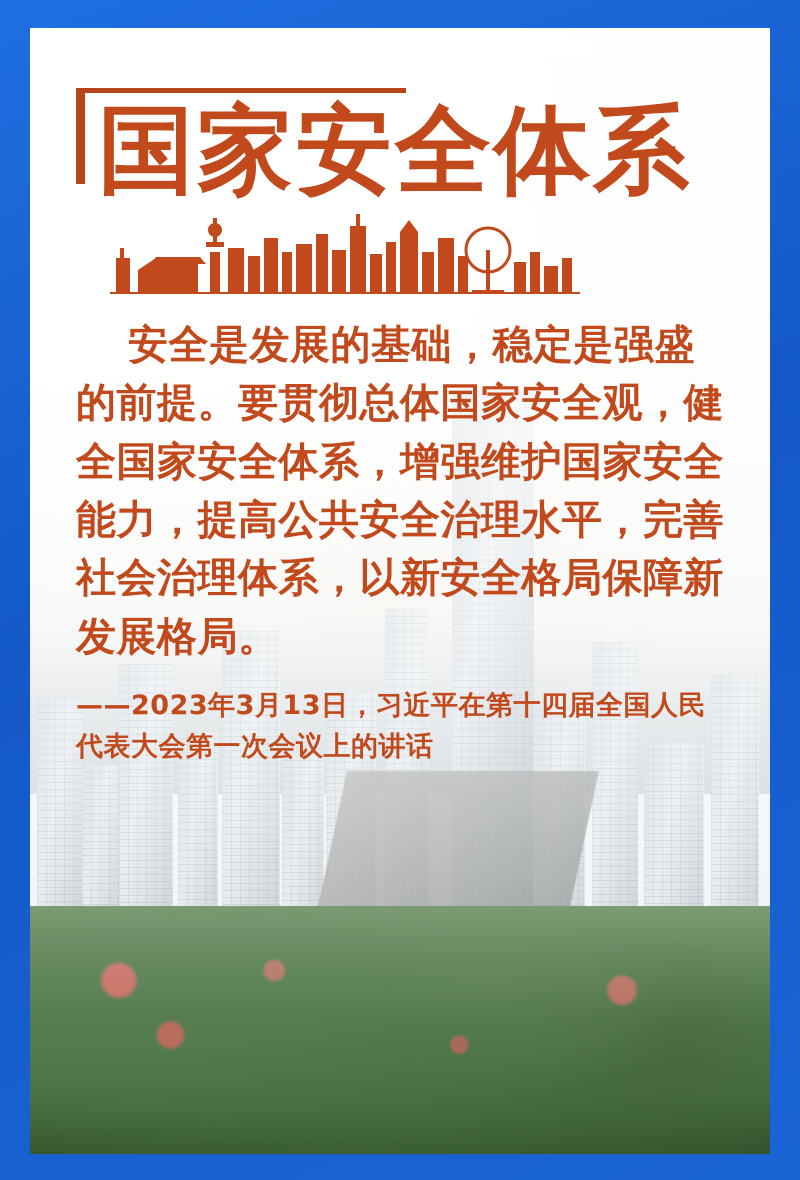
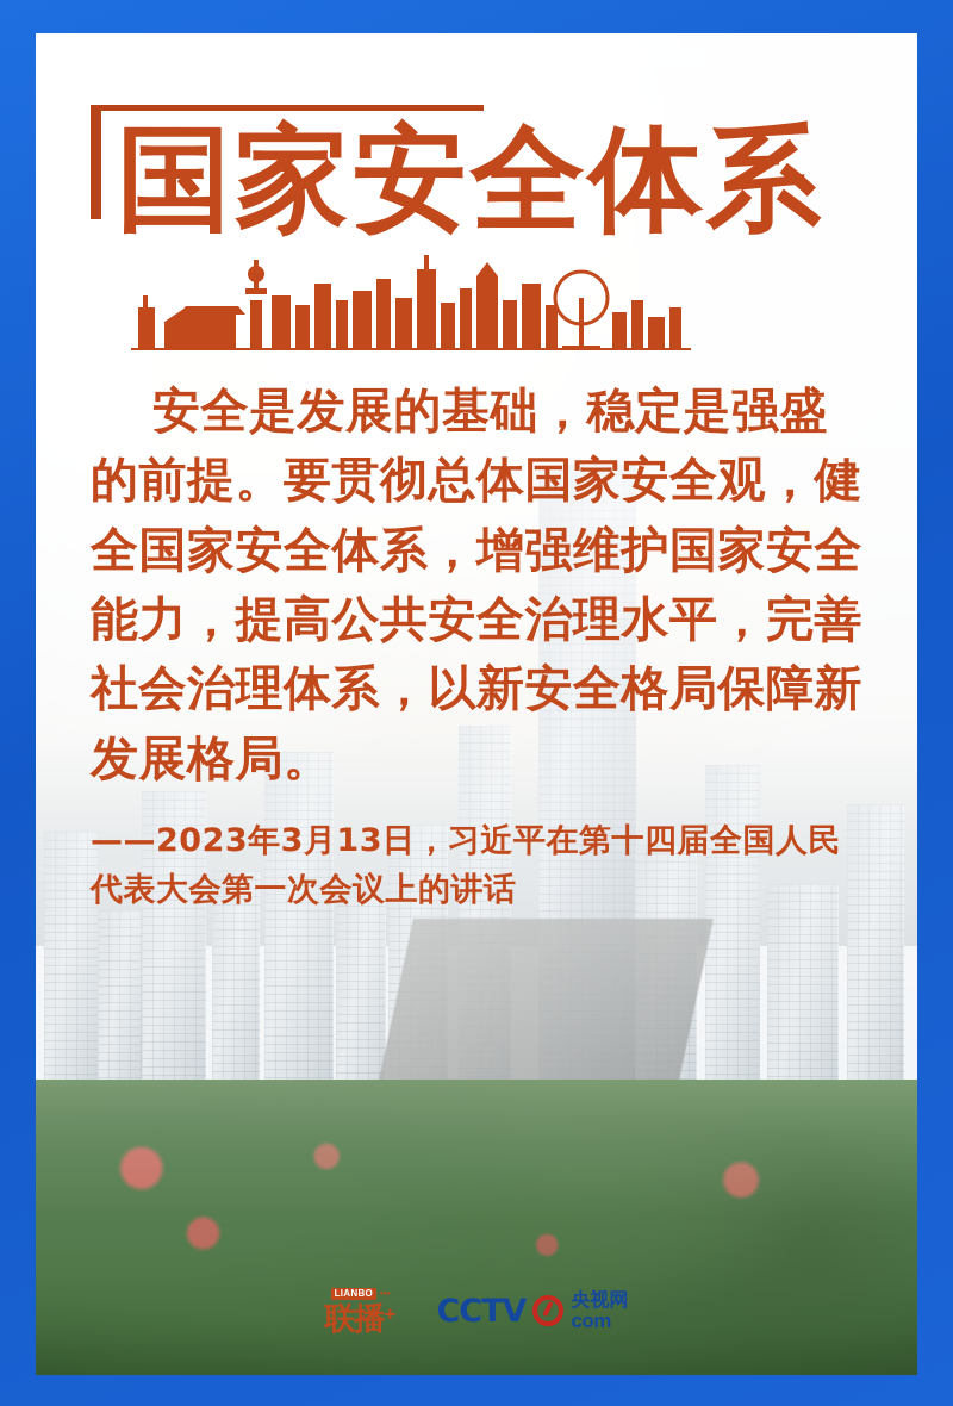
  国家安全体系
  安全是发展的基础，稳定是强盛的前提。要贯彻总体国家安全观，健全国家安全体系，增强维护国家安全能力，提高公共安全治理水平，完善社会治理体系，以新安全格局保障新发展格局。
  ——2023年3月13日，习近平在第十四届全国人民代表大会第一次会议上的讲话
+ LIANBO
+ •••
+ 联播+
+ CCTV
+ 央视网
+ com
